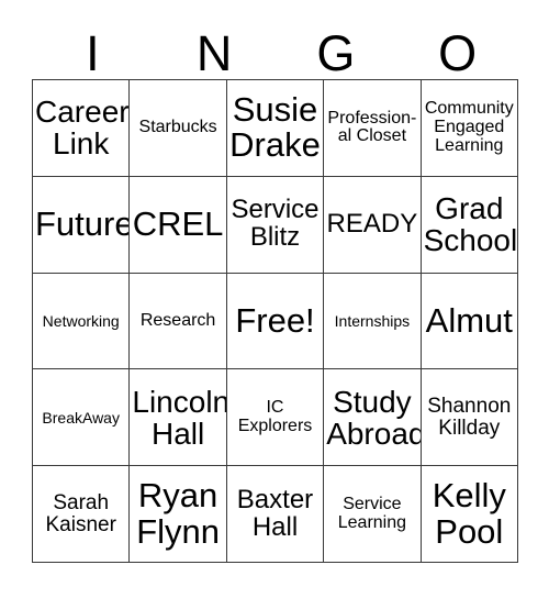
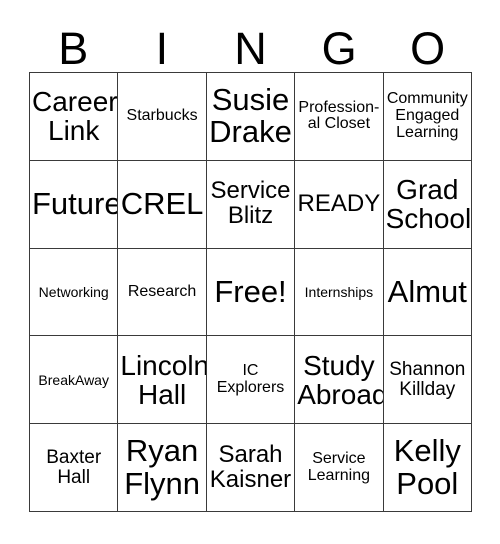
+ B
  I
  N
  G
  O
  Career Link
  Starbucks
  Susie Drake
  Profession­al Closet
  Community Engaged Learning
  Future
  CREL
  Service Blitz
  READY
  Grad School
  Networking
  Research
  Free!
  Internships
  Almut
  BreakAway
  Lincoln Hall
  IC Explorers
  Study Abroad
  Shannon Killday
- Sarah Kaisner
+ Baxter Hall
  Ryan Flynn
- Baxter Hall
+ Sarah Kaisner
  Service Learning
  Kelly Pool
